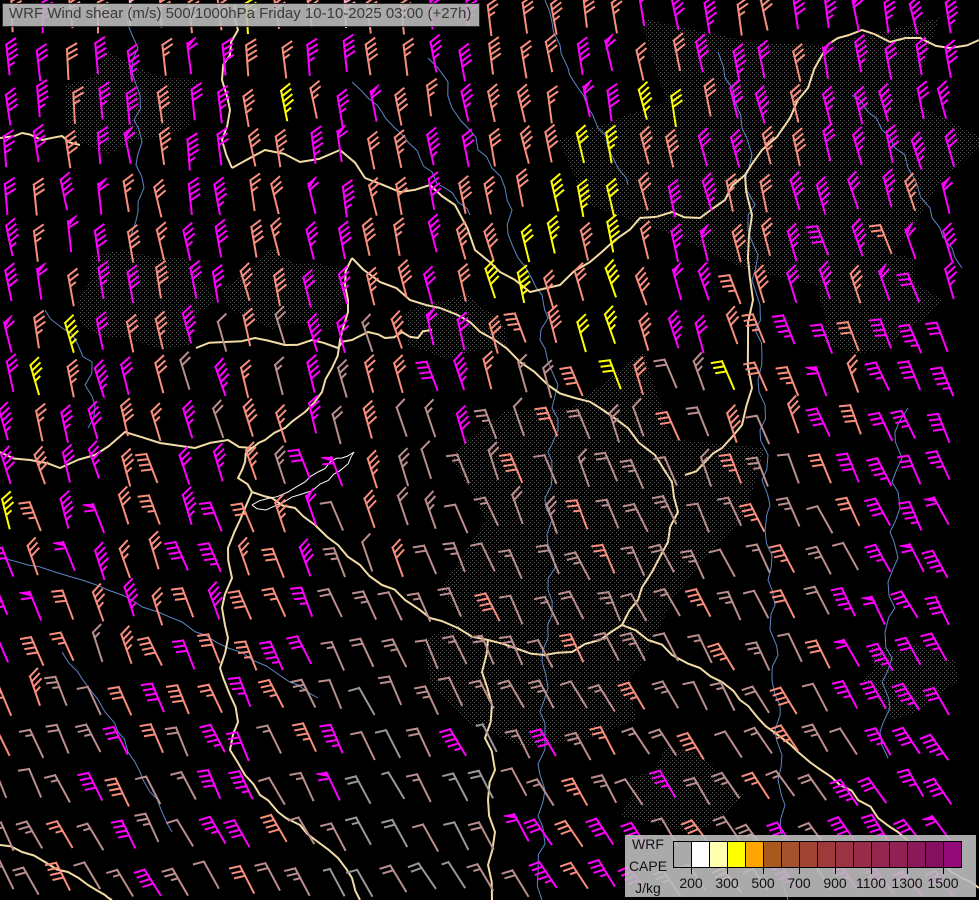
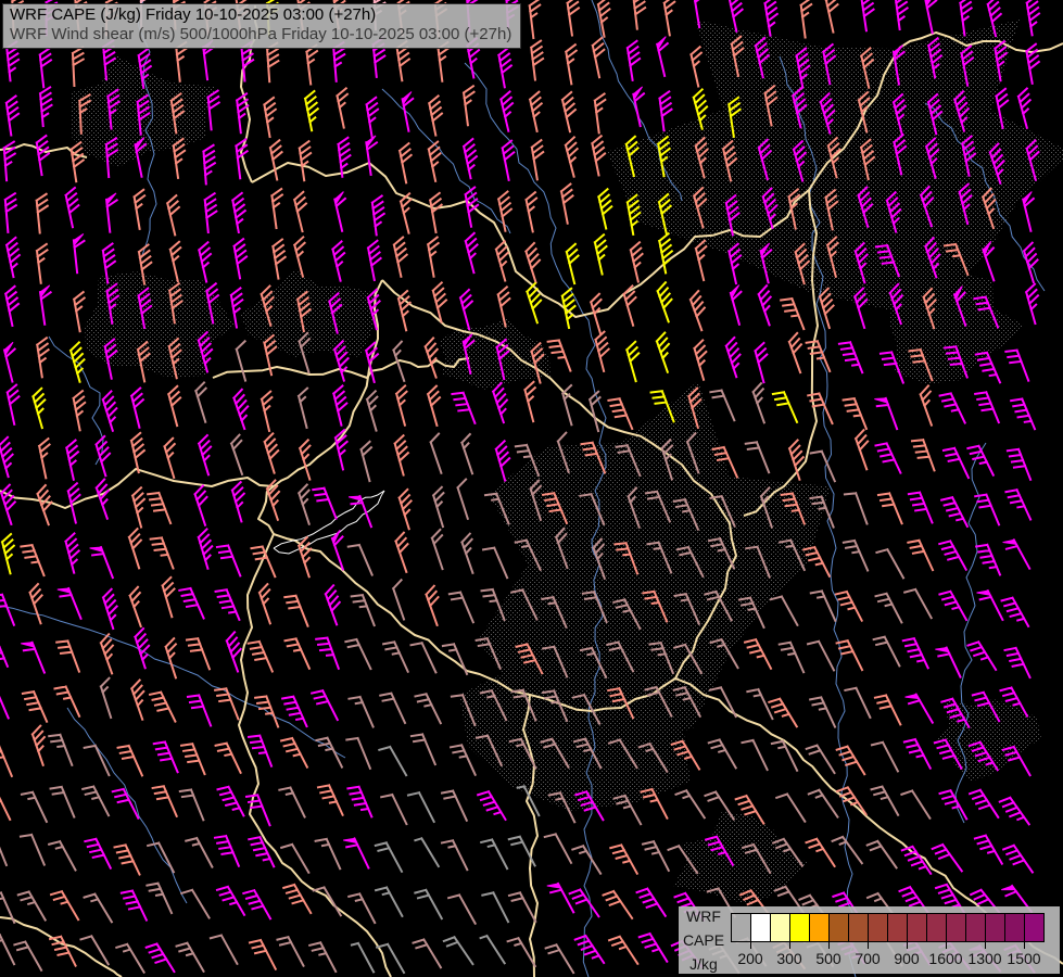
+ WRF CAPE (J/kg) Friday 10-10-2025 03:00 (+27h)
  WRF Wind shear (m/s) 500/1000hPa Friday 10-10-2025 03:00 (+27h)
  WRF
  CAPE
  J/kg
  200
  300
  500
  700
  900
- 1100
+ 1600
  1300
  1500
